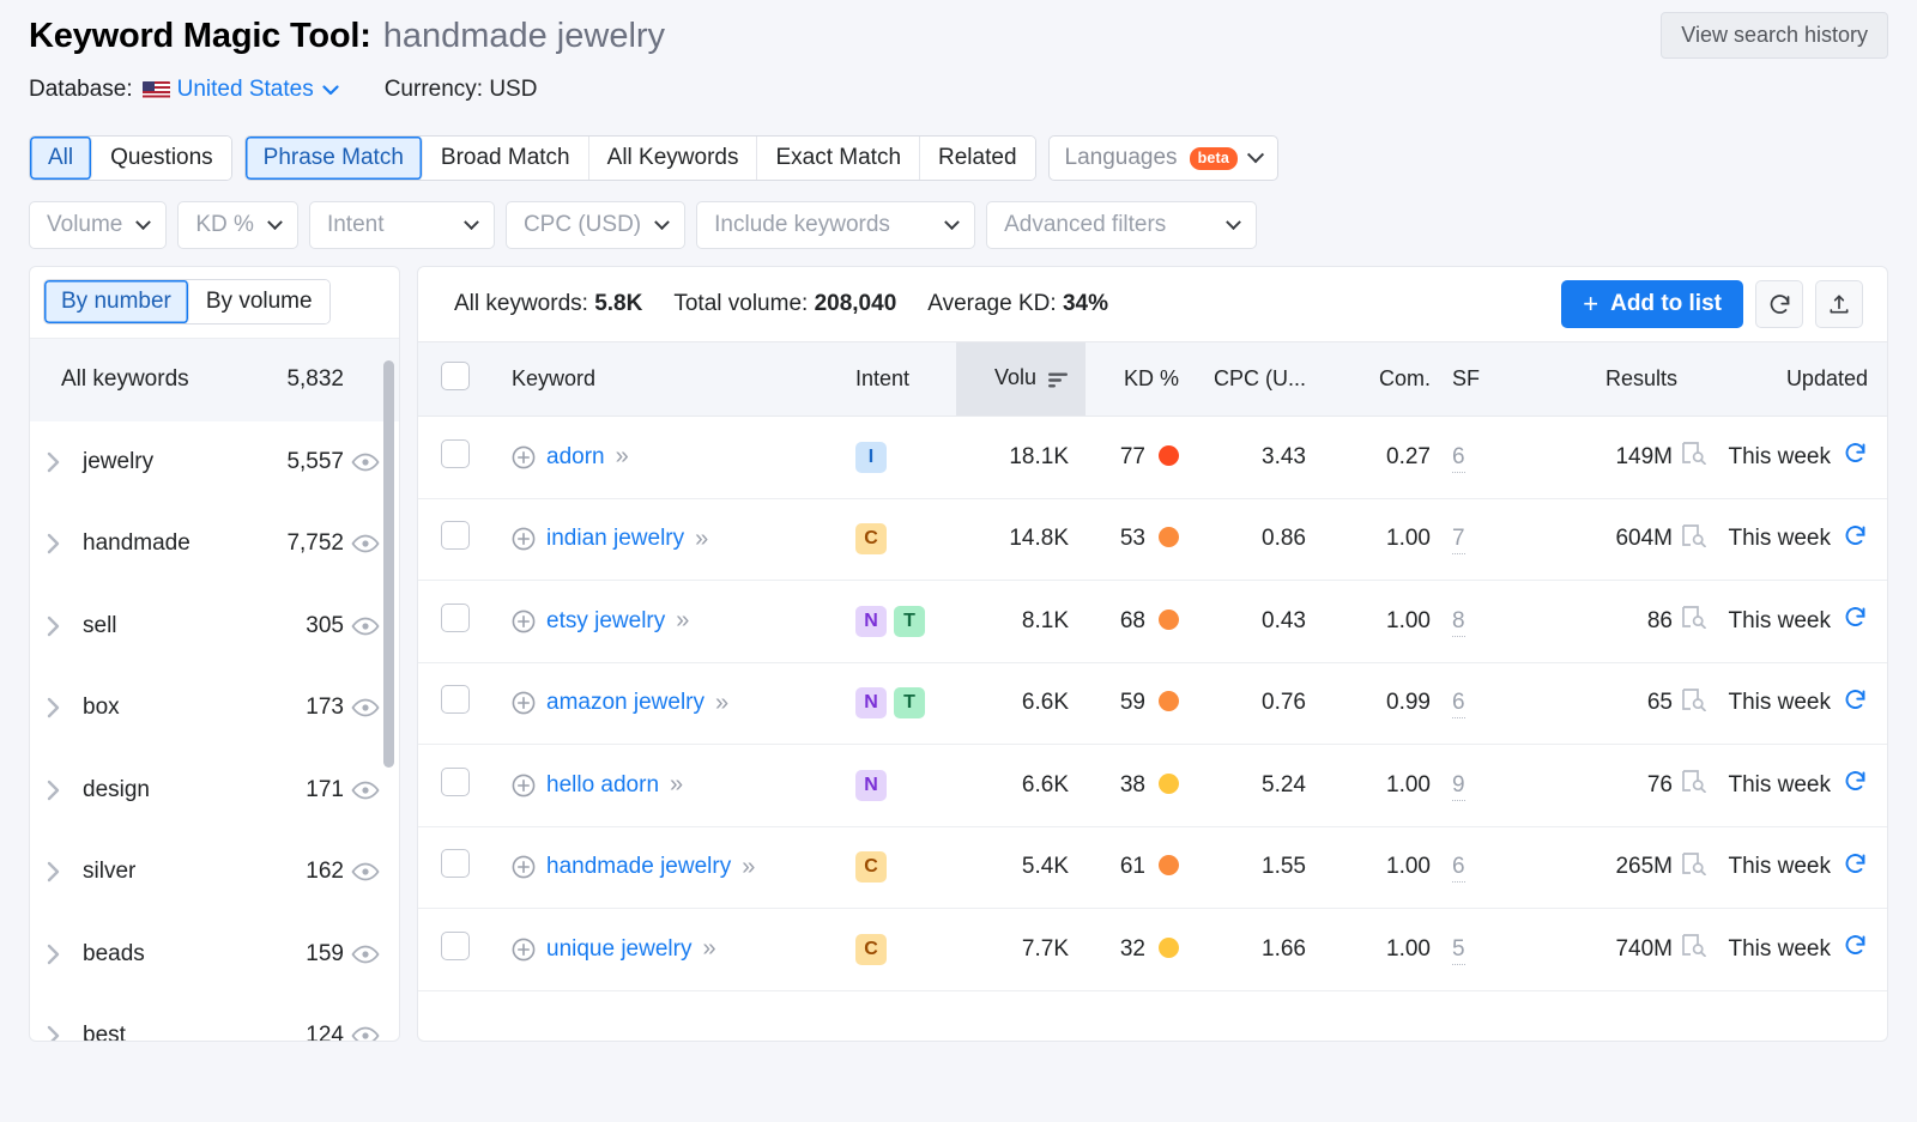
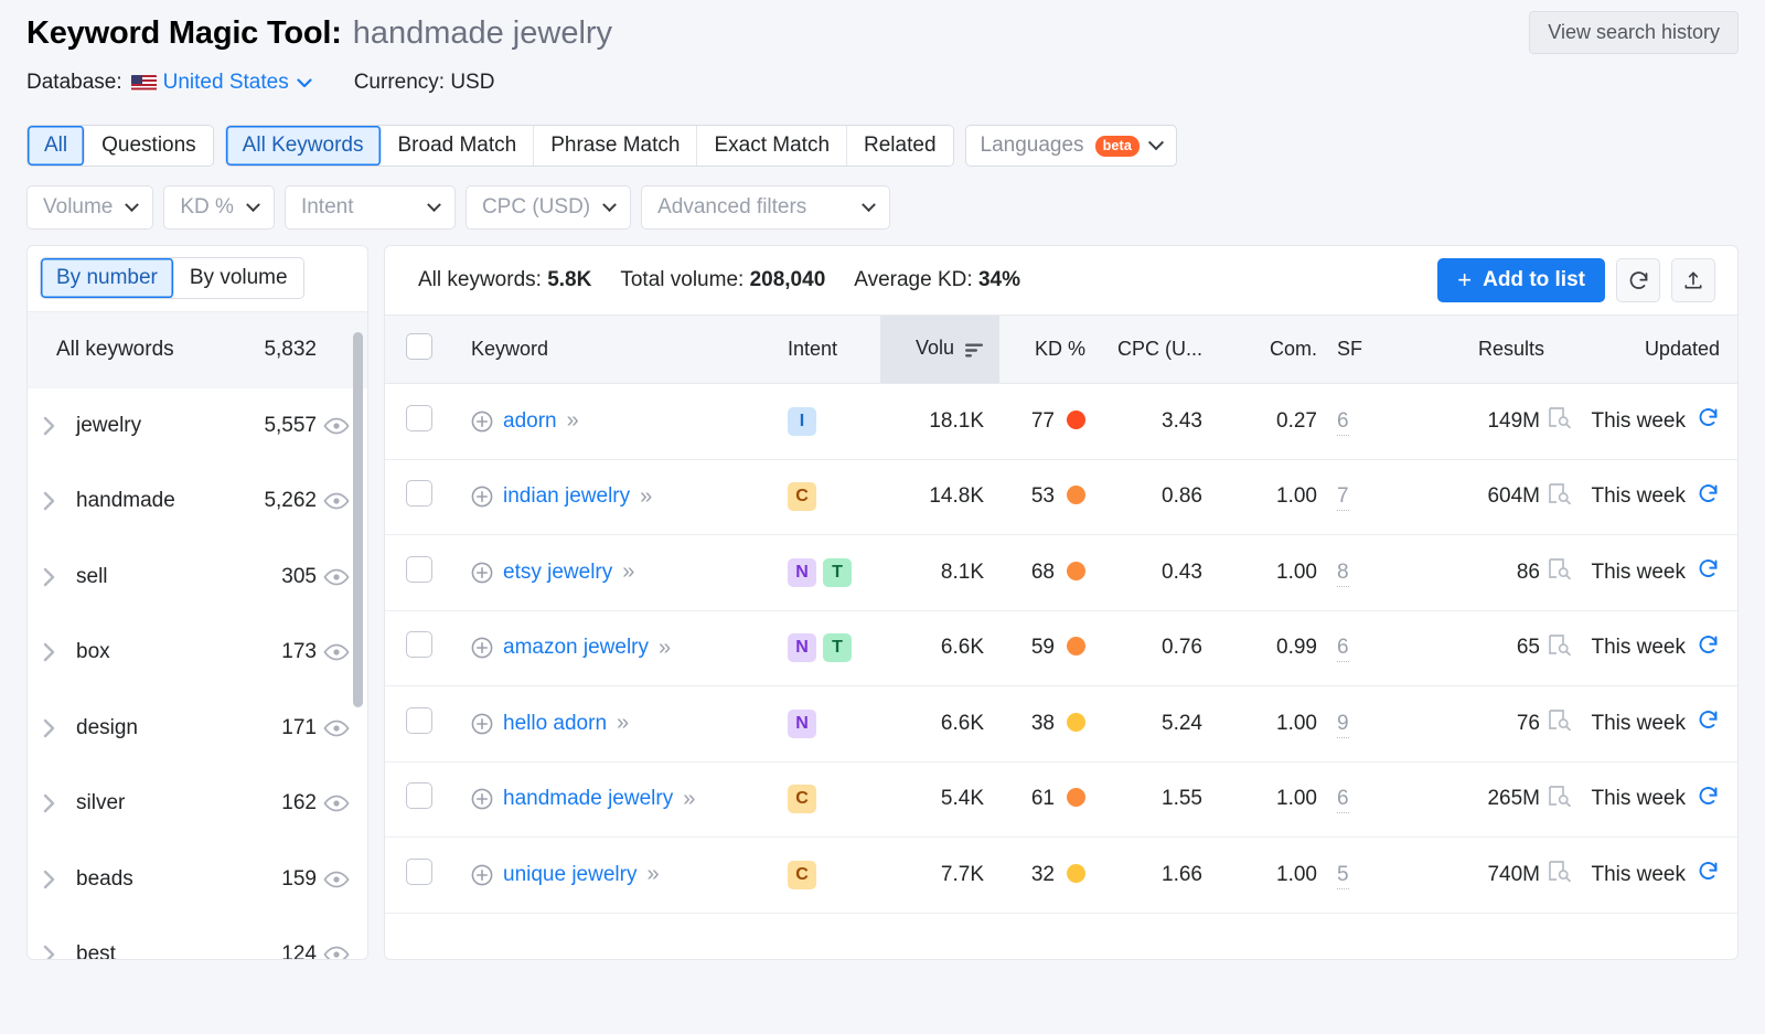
  Keyword Magic Tool:
  handmade jewelry
  Database:
  United States
  Currency: USD
  View search history
  All
  Questions
- Phrase Match
+ All Keywords
  Broad Match
- All Keywords
+ Phrase Match
  Exact Match
  Related
  Languages
  beta
  Volume
  KD %
  Intent
  CPC (USD)
- Include keywords
  Advanced filters
  By number
  By volume
  All keywords
  5,832
  jewelry
  5,557
  handmade
- 7,752
+ 5,262
  sell
  305
  box
  173
  design
  171
  silver
  162
  beads
  159
  best
  124
  All keywords: 5.8K
  Total volume: 208,040
  Average KD: 34%
  +
  Add to list
  	Keyword	Intent	Volu	KD %	CPC (U...	Com.	SF	Results	Updated
  	adorn »	I	18.1K	77	3.43	0.27	6	149M	This week
  	indian jewelry »	C	14.8K	53	0.86	1.00	7	604M	This week
  	etsy jewelry »	N T	8.1K	68	0.43	1.00	8	86	This week
  	amazon jewelry »	N T	6.6K	59	0.76	0.99	6	65	This week
  	hello adorn »	N	6.6K	38	5.24	1.00	9	76	This week
  	handmade jewelry »	C	5.4K	61	1.55	1.00	6	265M	This week
  	unique jewelry »	C	7.7K	32	1.66	1.00	5	740M	This week
